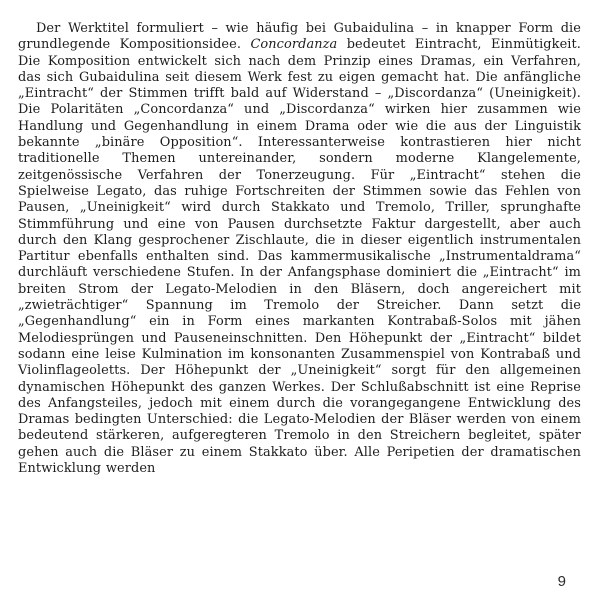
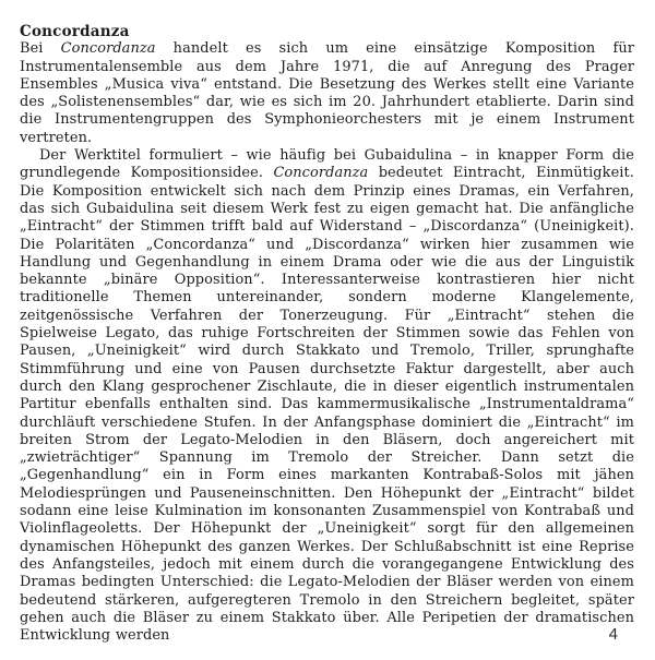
+ Concordanza
+ Bei Concordanza handelt es sich um eine einsätzige Komposition für Instrumentalensemble aus dem Jahre 1971, die auf Anregung des Prager Ensembles „Musica viva“ entstand. Die Besetzung des Werkes stellt eine Variante des „Solistenensembles“ dar, wie es sich im 20. Jahrhundert etablierte. Darin sind die Instrumentengruppen des Symphonieorchesters mit je einem Instrument vertreten.
  Der Werktitel formuliert – wie häufig bei Gubaidulina – in knapper Form die grundlegende Kompositionsidee. Concordanza bedeutet Eintracht, Einmütigkeit. Die Komposition entwickelt sich nach dem Prinzip eines Dramas, ein Verfahren, das sich Gubaidulina seit diesem Werk fest zu eigen gemacht hat. Die anfängliche „Eintracht“ der Stimmen trifft bald auf Widerstand – „Discordanza“ (Uneinigkeit). Die Polaritäten „Concordanza“ und „Discordanza“ wirken hier zusammen wie Handlung und Gegenhandlung in einem Drama oder wie die aus der Linguistik bekannte „binäre Opposition“. Interessanterweise kontrastieren hier nicht traditionelle Themen untereinander, sondern moderne Klangelemente, zeitgenössische Verfahren der Tonerzeugung. Für „Eintracht“ stehen die Spielweise Legato, das ruhige Fortschreiten der Stimmen sowie das Fehlen von Pausen, „Uneinigkeit“ wird durch Stakkato und Tremolo, Triller, sprunghafte Stimmführung und eine von Pausen durchsetzte Faktur dargestellt, aber auch durch den Klang gesprochener Zischlaute, die in dieser eigentlich instrumentalen Partitur ebenfalls enthalten sind. Das kammermusikalische „Instrumentaldrama“ durchläuft verschiedene Stufen. In der Anfangsphase dominiert die „Eintracht“ im breiten Strom der Legato-Melodien in den Bläsern, doch angereichert mit „zwieträchtiger“ Spannung im Tremolo der Streicher. Dann setzt die „Gegenhandlung“ ein in Form eines markanten Kontrabaß-Solos mit jähen Melodiesprüngen und Pauseneinschnitten. Den Höhepunkt der „Eintracht“ bildet sodann eine leise Kulmination im konsonanten Zusammenspiel von Kontrabaß und Violinflageoletts. Der Höhepunkt der „Uneinigkeit“ sorgt für den allgemeinen dynamischen Höhepunkt des ganzen Werkes. Der Schlußabschnitt ist eine Reprise des Anfangsteiles, jedoch mit einem durch die vorangegangene Entwicklung des Dramas bedingten Unterschied: die Legato-Melodien der Bläser werden von einem bedeutend stärkeren, aufgeregteren Tremolo in den Streichern begleitet, später gehen auch die Bläser zu einem Stakkato über. Alle Peripetien der dramatischen Entwicklung werden
- 9
+ 4
